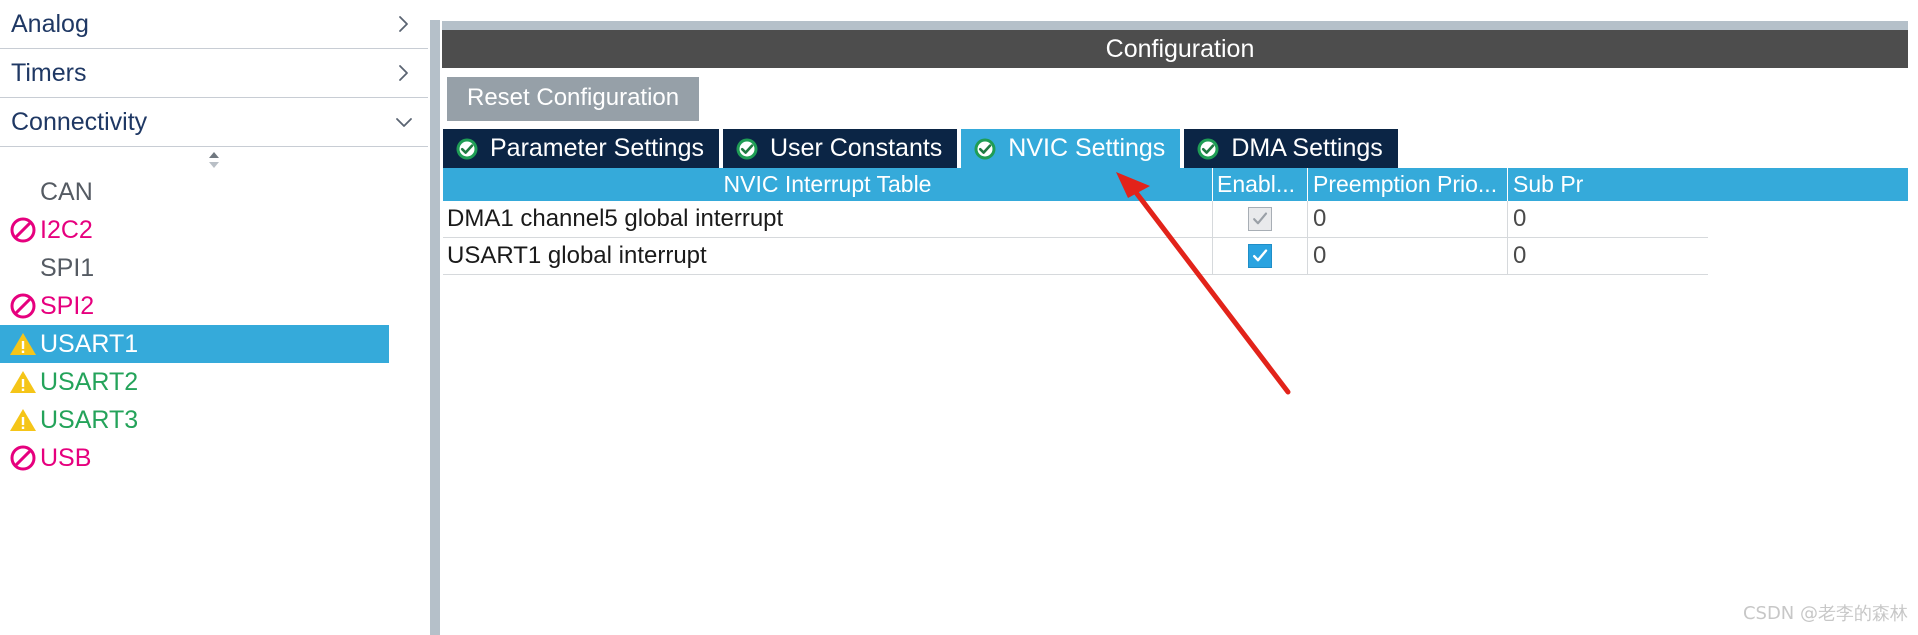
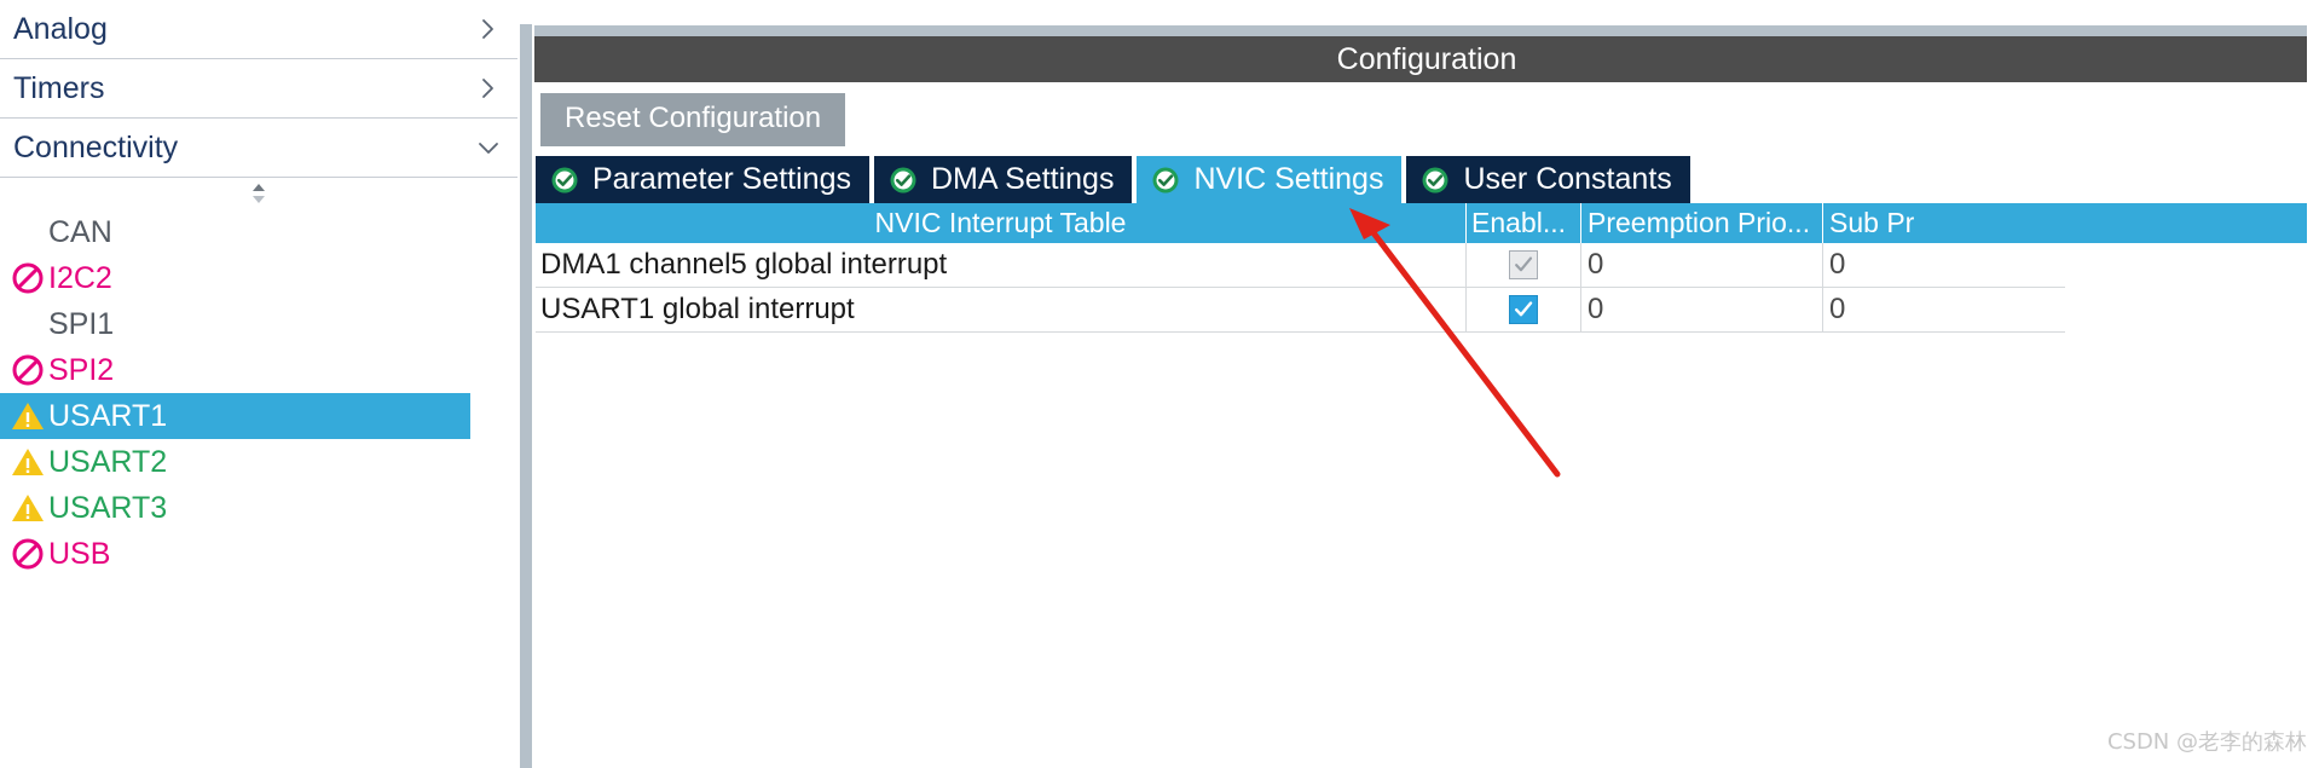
  Analog
  Timers
  Connectivity
  CAN
  I2C2
  SPI1
  SPI2
  USART1
  USART2
  USART3
  USB
  Configuration
  Reset Configuration
  Parameter Settings
- User Constants
+ DMA Settings
  NVIC Settings
- DMA Settings
+ User Constants
  NVIC Interrupt Table
  Enabl...
  Preemption Prio...
  Sub Pr
  DMA1 channel5 global interrupt
  0
  0
  USART1 global interrupt
  0
  0
  CSDN @老李的森林
